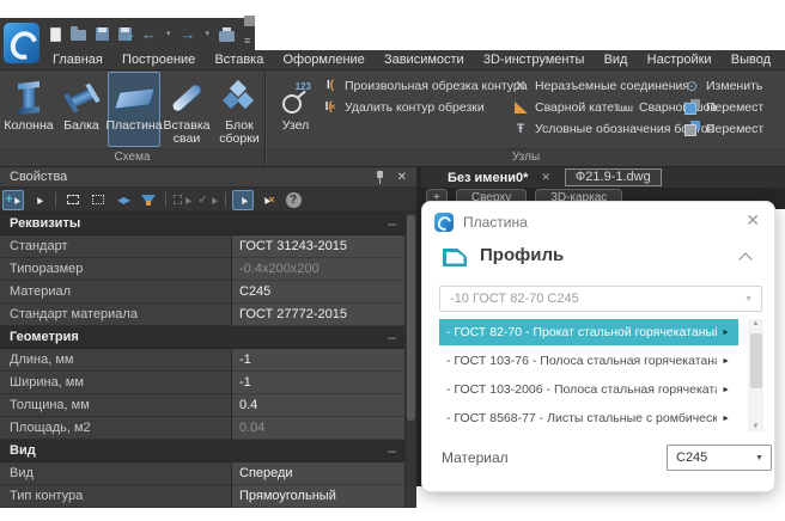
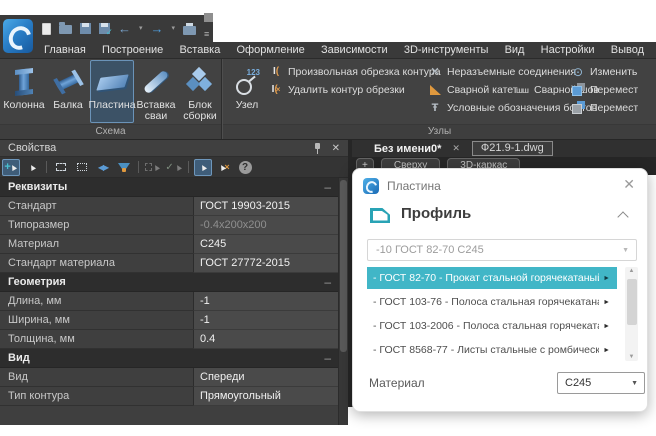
  ←
  →
  ≡
  Главная
  Построение
  Вставка
  Оформление
  Зависимости
  3D-инструменты
  Вид
  Настройки
  Вывод
  Колонна
  Балка
  Пластина
  Вставка сваи
  Блок сборки
  Схема
  Узел
  I
  (
  Произвольная обрезка контура
  I
  (
  ×
  Удалить контур обрезки
  ✕
  Неразъемные соединения
  Сварной катет
  шш
  Сварноов
  Ŧ
  Условные обозначения бов
  ⊙
  Изменить
  Перемест
  Перемест
  Узлы
  Свойства
  ✕
  +
  ◀▶
  ✓
  ×
  ?
  Реквизиты
  –
  Стандарт
- ГОСТ 31243-2015
+ ГОСТ 19903-2015
  Типоразмер
  -0.4x200x200
  Материал
  С245
  Стандарт материала
  ГОСТ 27772-2015
  Геометрия
  –
  Длина, мм
  -1
  Ширина, мм
  -1
  Толщина, мм
  0.4
- Площадь, м2
- 0.04
  Вид
  –
  Вид
  Спереди
  Тип контура
  Прямоугольный
  Без имени0*
  ✕
  Ф21.9-1.dwg
  +
  Сверху
  3D-каркас
  Пластина
  ✕
  Профиль
  -10 ГОСТ 82-70 С245
  - ГОСТ 82-70 - Прокат стальной горячекатаны
  - ГОСТ 103-76 - Полоса стальная горячекатан
  - ГОСТ 103-2006 - Полоса стальная горячекат
  - ГОСТ 8568-77 - Листы стальные с ромбическ
  Материал
  С245
